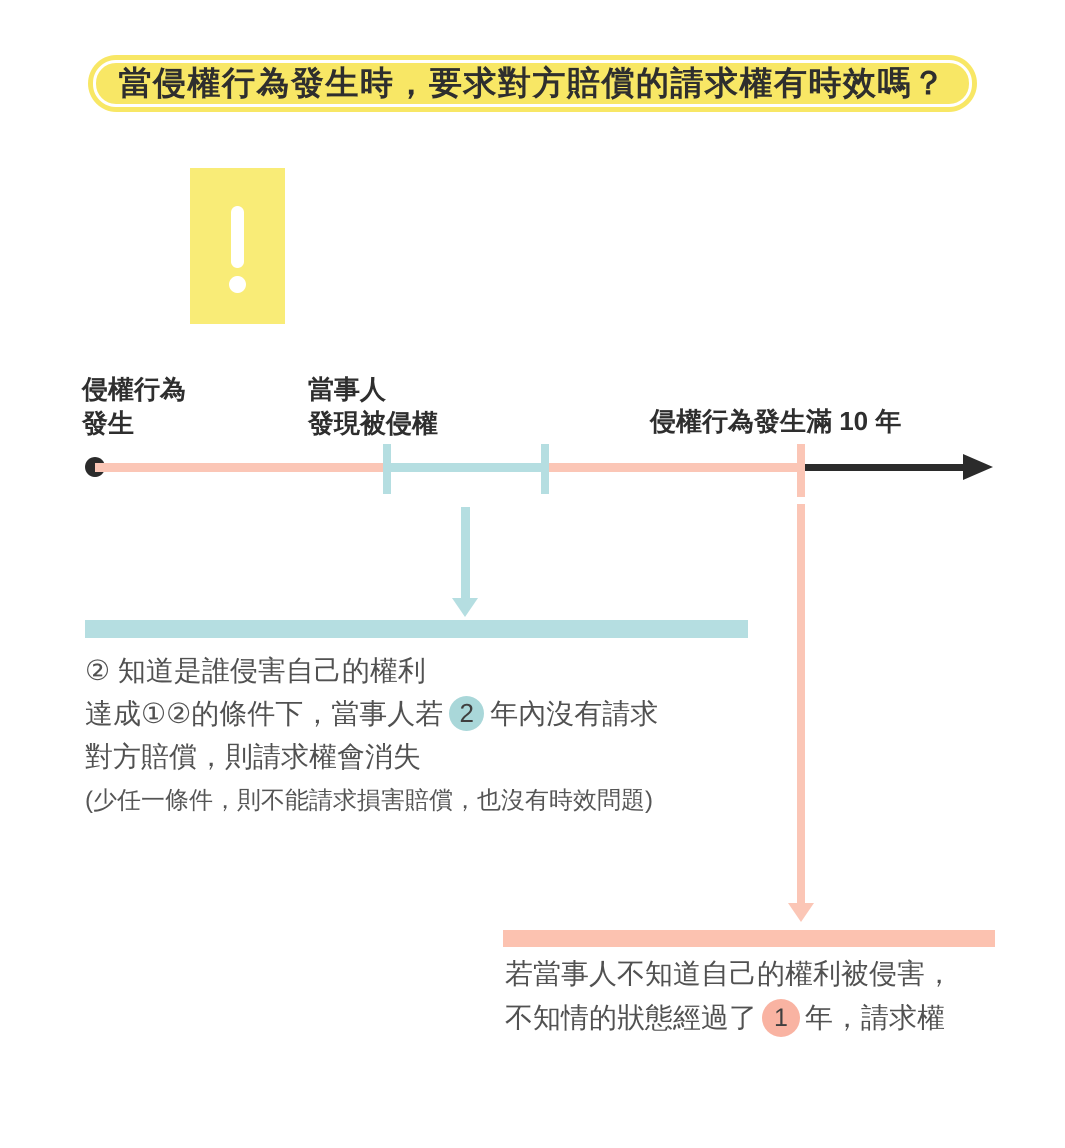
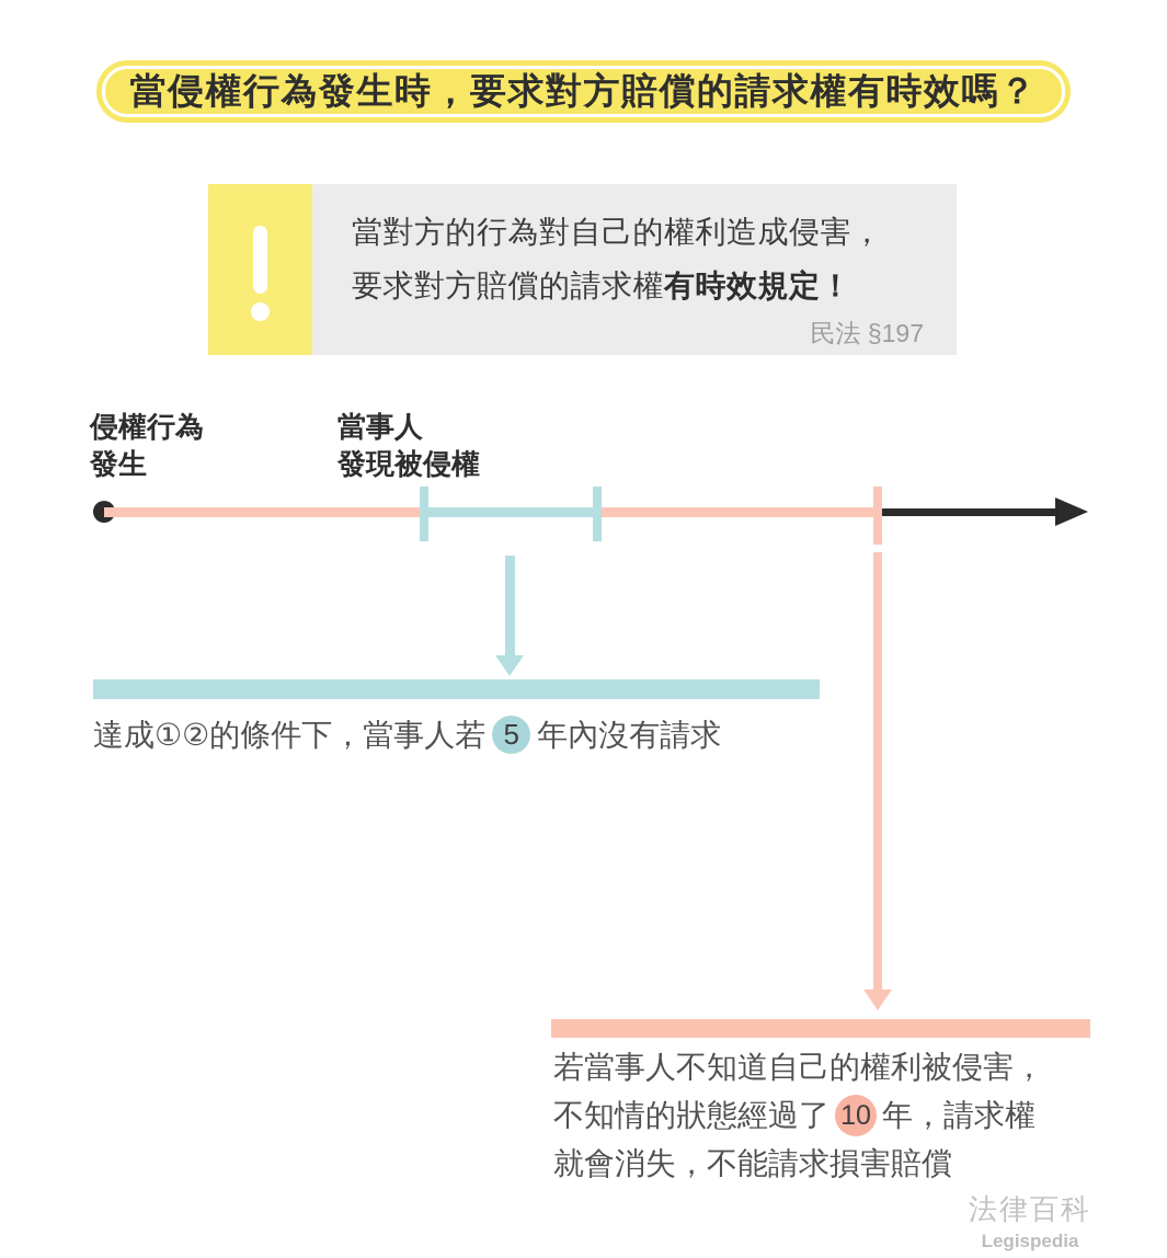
  當侵權行為發生時，要求對方賠償的請求權有時效嗎？
+ 當對方的行為對自己的權利造成侵害，
+ 要求對方賠償的請求權有時效規定！
+ 民法 §197
  侵權行為
  發生
  當事人
  發現被侵權
- 侵權行為發生滿 10 年
- ② 知道是誰侵害自己的權利
  達成①②的條件下，當事人若
- 2
+ 5
  年內沒有請求
- 對方賠償，則請求權會消失
- (少任一條件，則不能請求損害賠償，也沒有時效問題)
  若當事人不知道自己的權利被侵害，
  不知情的狀態經過了
- 1
+ 10
  年，請求權
+ 就會消失，不能請求損害賠償
+ 法律百科
+ Legispedia
